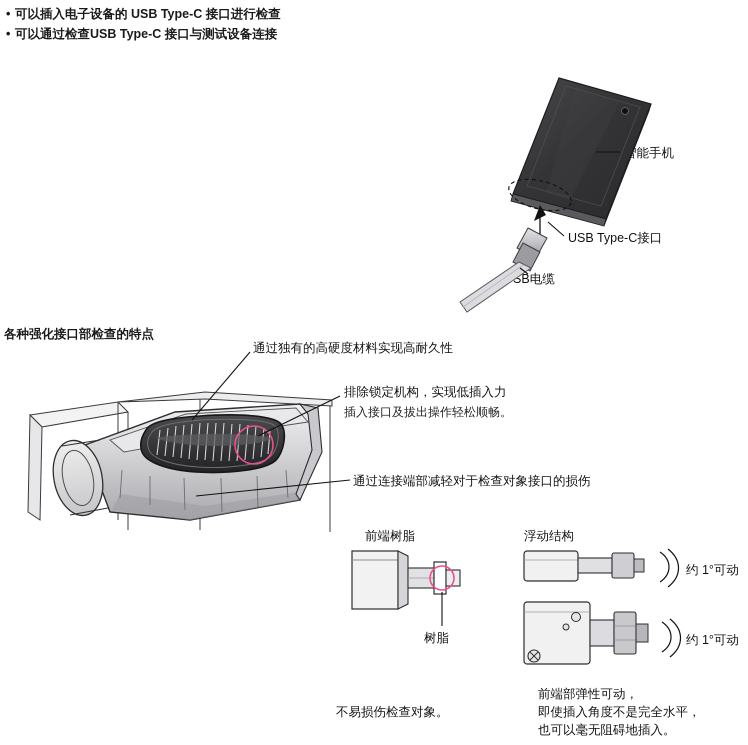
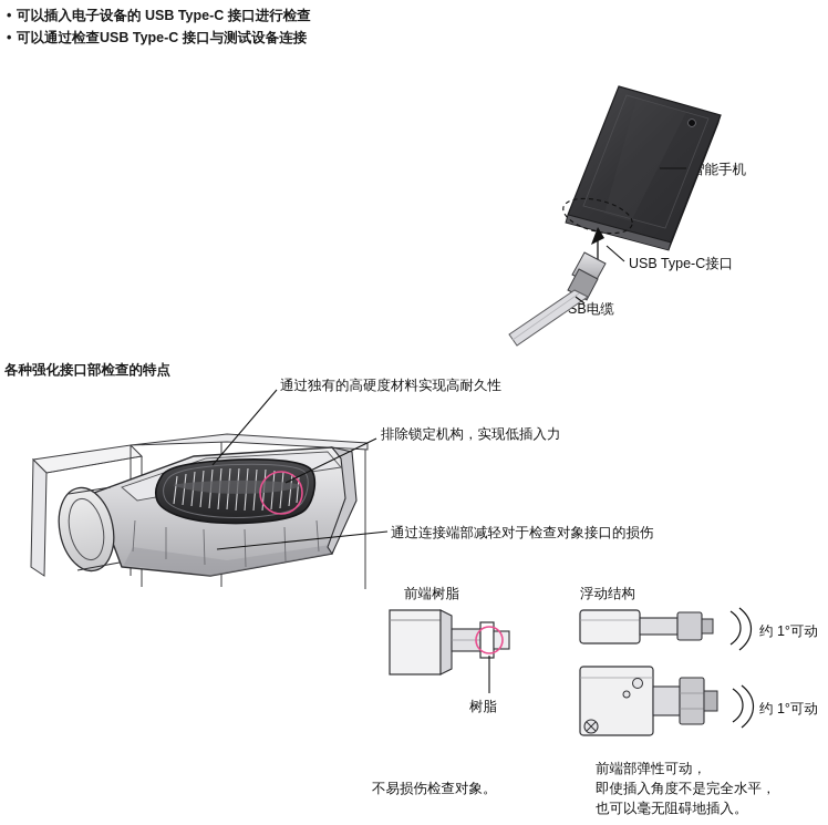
  • 可以插入电子设备的 USB Type-C 接口进行检查
  • 可以通过检查USB Type-C 接口与测试设备连接
  各种强化接口部检查的特点
  能手机
  USB Type-C接口
  SB电缆
  通过独有的高硬度材料实现高耐久性
  排除锁定机构，实现低插入力
- 插入接口及拔出操作轻松顺畅。
  通过连接端部减轻对于检查对象接口的损伤
  前端树脂
  树脂
  不易损伤检查对象。
  浮动结构
  约 1°可动
  约 1°可动
  前端部弹性可动，
  即使插入角度不是完全水平，
  也可以毫无阻碍地插入。
